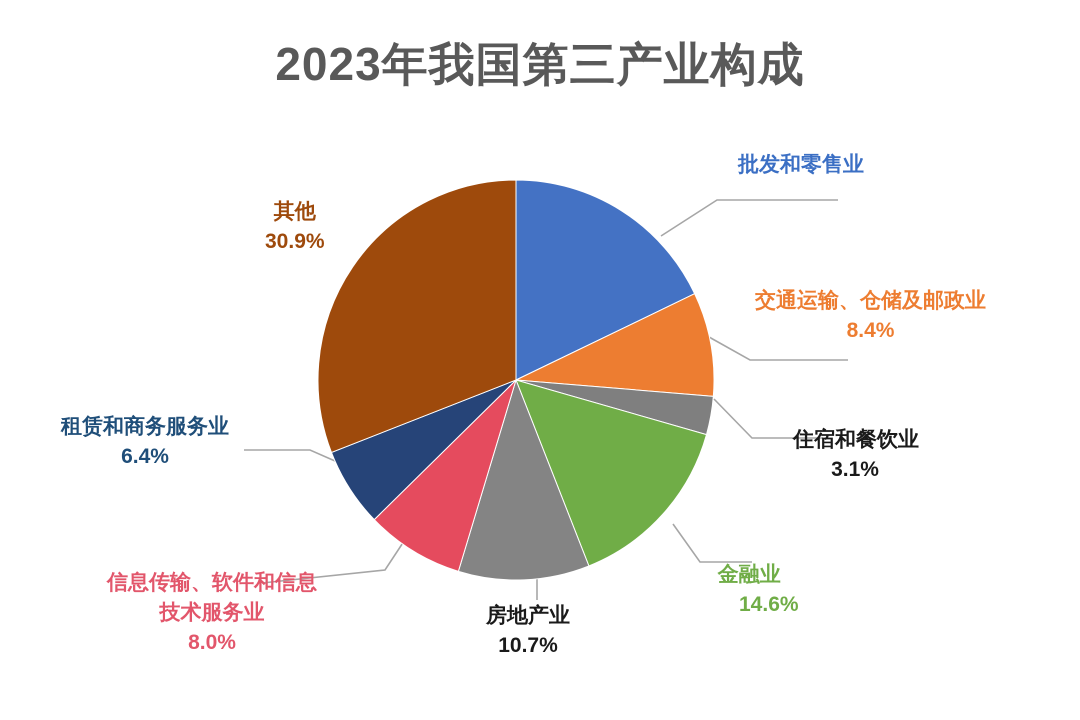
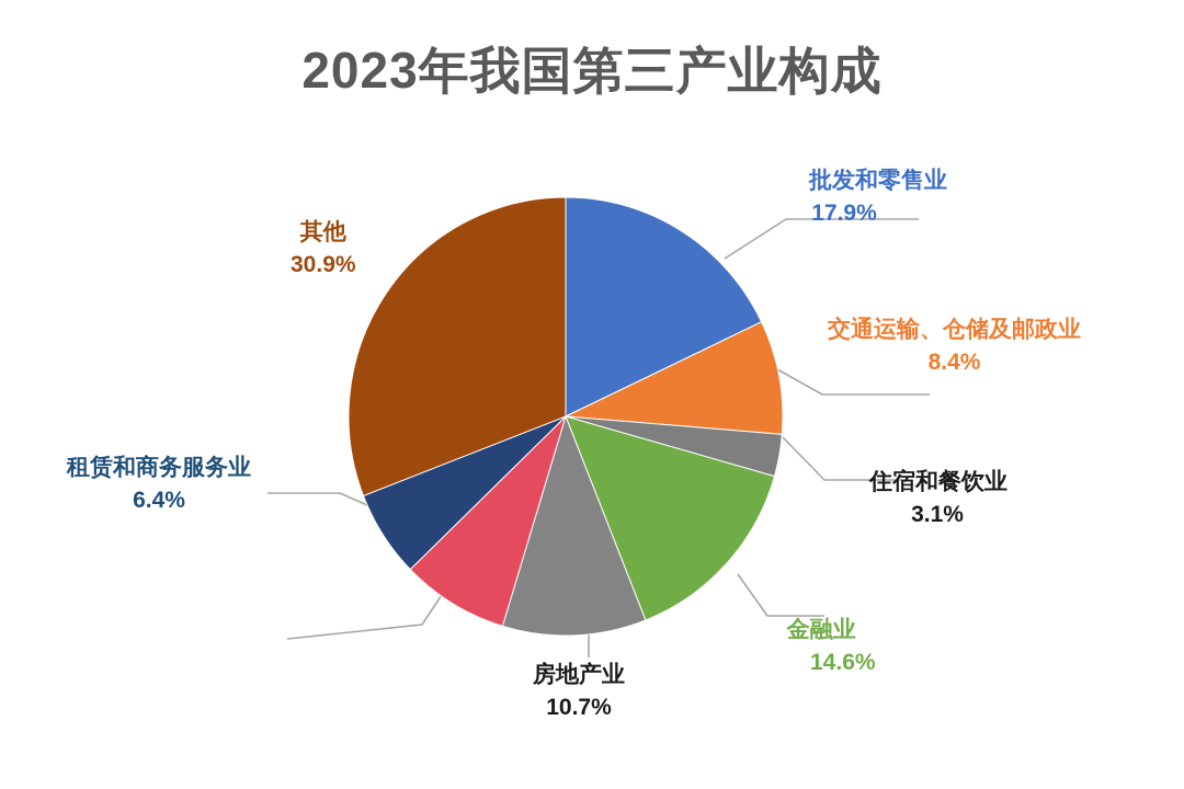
  2023年我国第三产业构成
  批发和零售业
+ 17.9%
  交通运输、仓储及邮政业
  8.4%
  住宿和餐饮业
  3.1%
  金融业
  14.6%
  房地产业
  10.7%
- 信息传输、软件和信息
- 技术服务业
- 8.0%
  租赁和商务服务业
  6.4%
  其他
  30.9%
